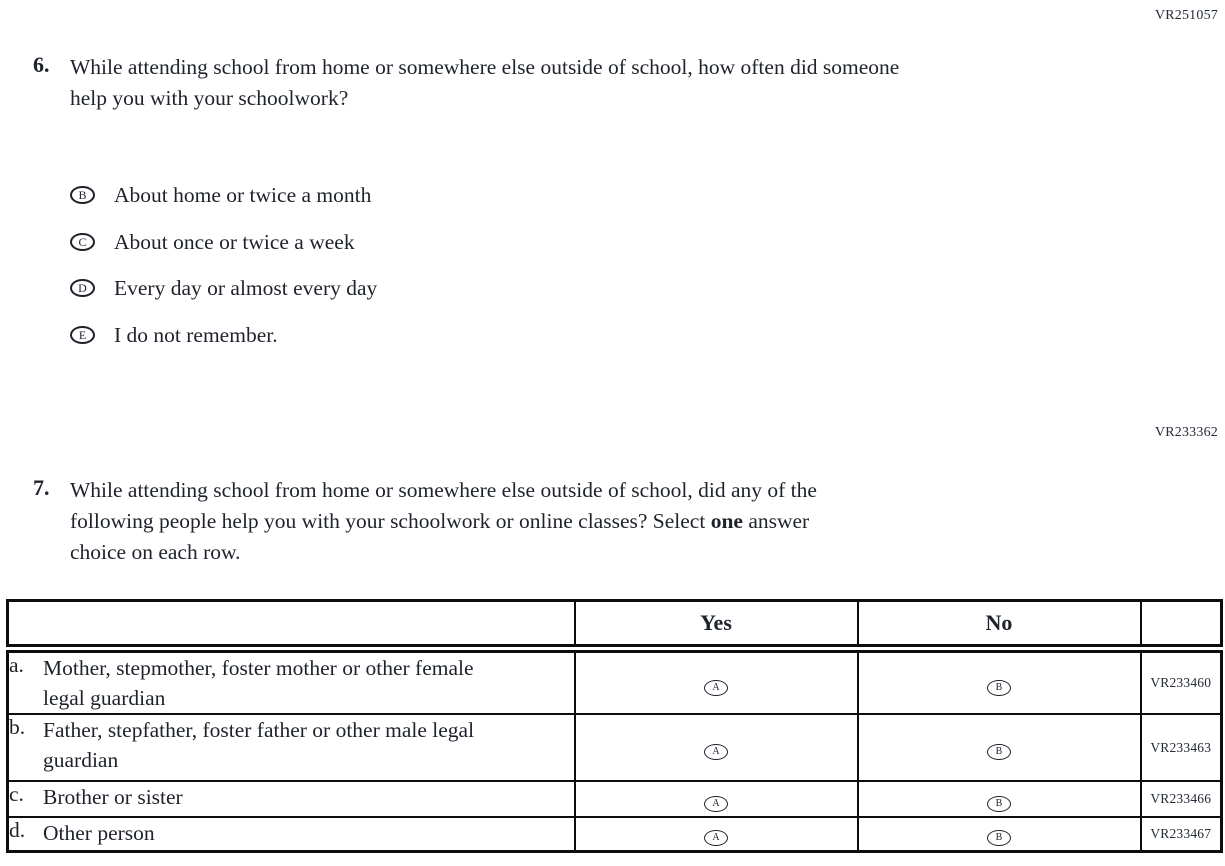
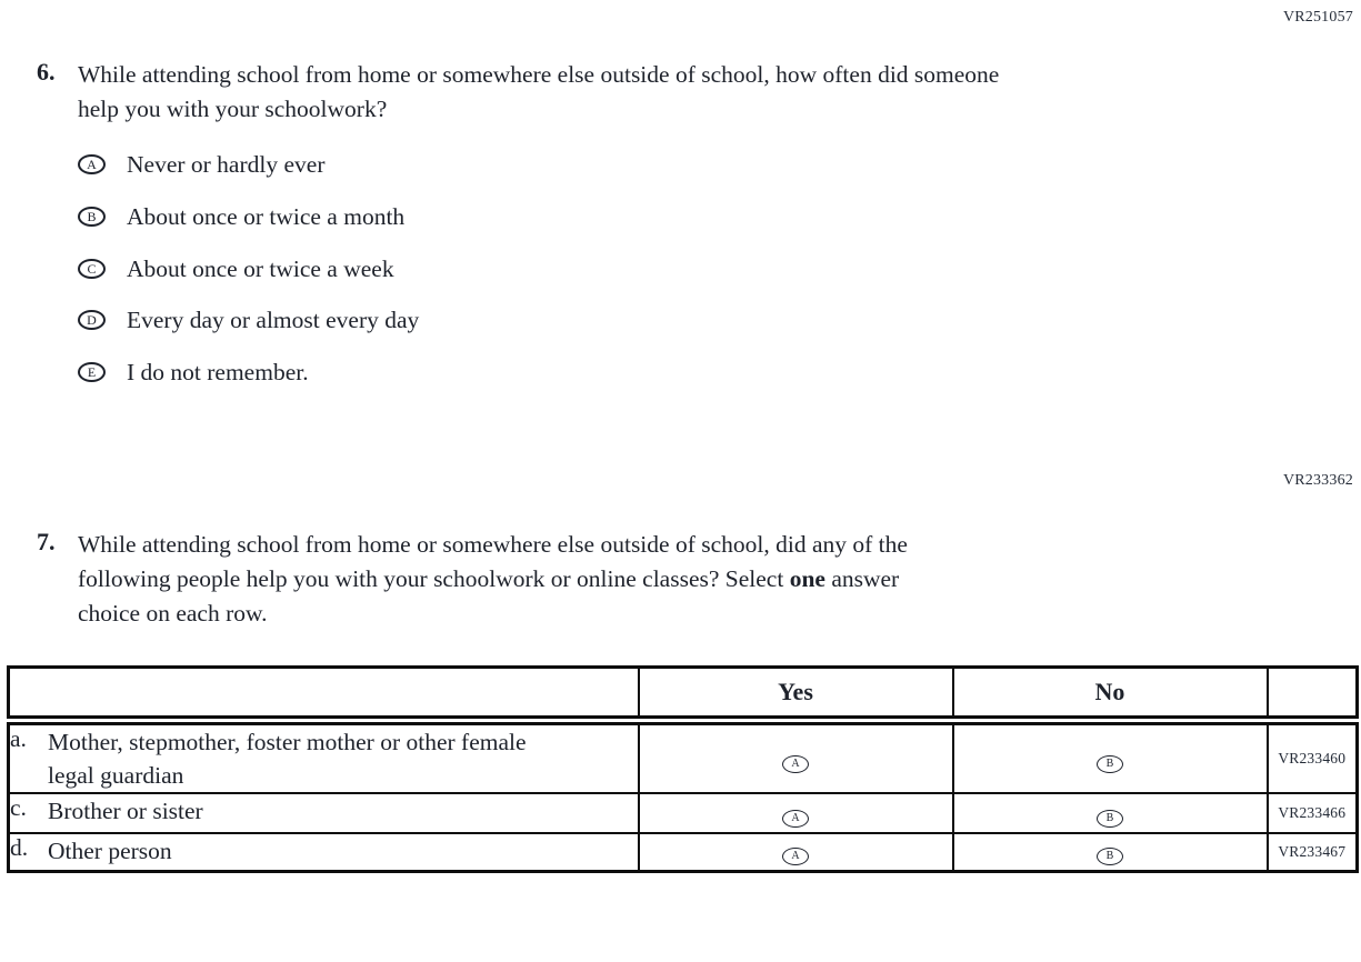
  VR251057
  6.
  While attending school from home or somewhere else outside of school, how often did someone
  help you with your schoolwork?
+ A
+ Never or hardly ever
  B
- About home or twice a month
+ About once or twice a month
  C
  About once or twice a week
  D
  Every day or almost every day
  E
  I do not remember.
  VR233362
  7.
  While attending school from home or somewhere else outside of school, did any of the
  following people help you with your schoolwork or online classes? Select one answer
  choice on each row.
  	Yes	No
  a. Mother, stepmother, foster mother or other female legal guardian	A	B	VR233460
- b. Father, stepfather, foster father or other male legal guardian	A	B	VR233463
  c. Brother or sister	A	B	VR233466
  d. Other person	A	B	VR233467
